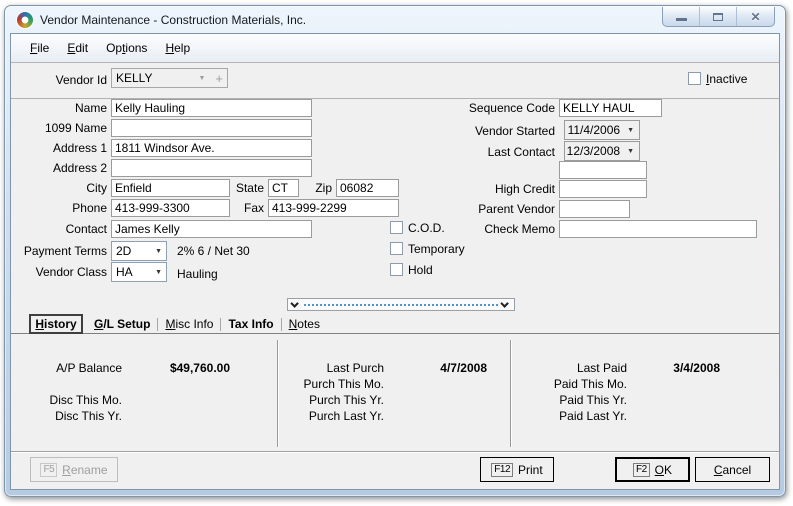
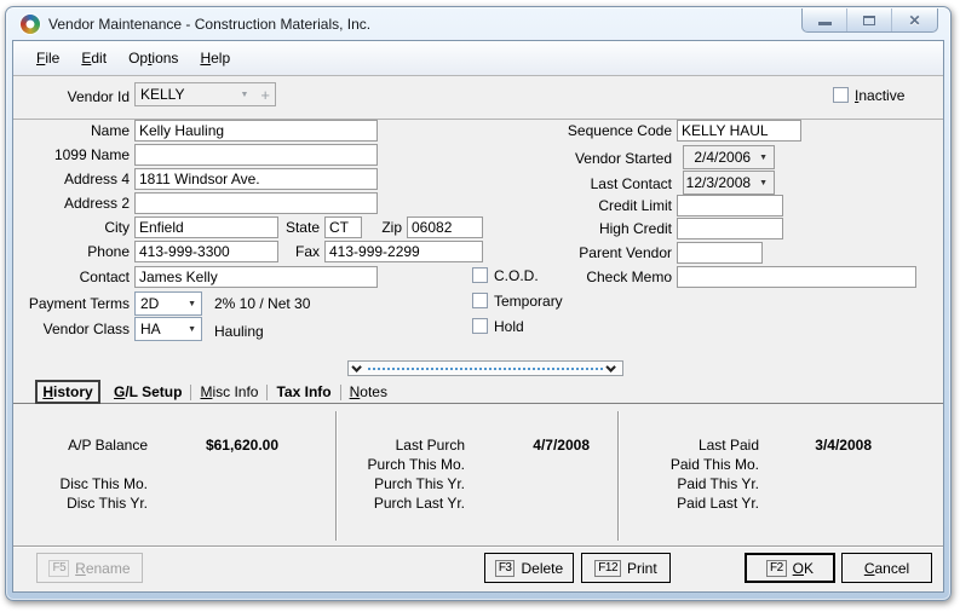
  Vendor Maintenance - Construction Materials, Inc.
  ✕
  File
  Edit
  Options
  Help
  Vendor Id
  KELLY
  +
  Inactive
  Name
  Kelly Hauling
  1099 Name
- Address 1
+ Address 4
  1811 Windsor Ave.
  Address 2
  City
  Enfield
  State
  CT
  Zip
  06082
  Phone
  413-999-3300
  Fax
  413-999-2299
  Contact
  James Kelly
  Payment Terms
  2D
- 2% 6 / Net 30
+ 2% 10 / Net 30
  Vendor Class
  HA
  Hauling
  C.O.D.
  Temporary
  Hold
  Sequence Code
  KELLY HAUL
  Vendor Started
- 11/4/2006
+ 2/4/2006
  Last Contact
  12/3/2008
+ Credit Limit
  High Credit
  Parent Vendor
  Check Memo
  History
  G/L Setup
  Misc Info
  Tax Info
  Notes
  A/P Balance
- $49,760.00
+ $61,620.00
  Disc This Mo.
  Disc This Yr.
  Last Purch
  4/7/2008
  Purch This Mo.
  Purch This Yr.
  Purch Last Yr.
  Last Paid
  3/4/2008
  Paid This Mo.
  Paid This Yr.
  Paid Last Yr.
  F5
  Rename
+ F3
+ Delete
  F12
  Print
  F2
  OK
  Cancel
